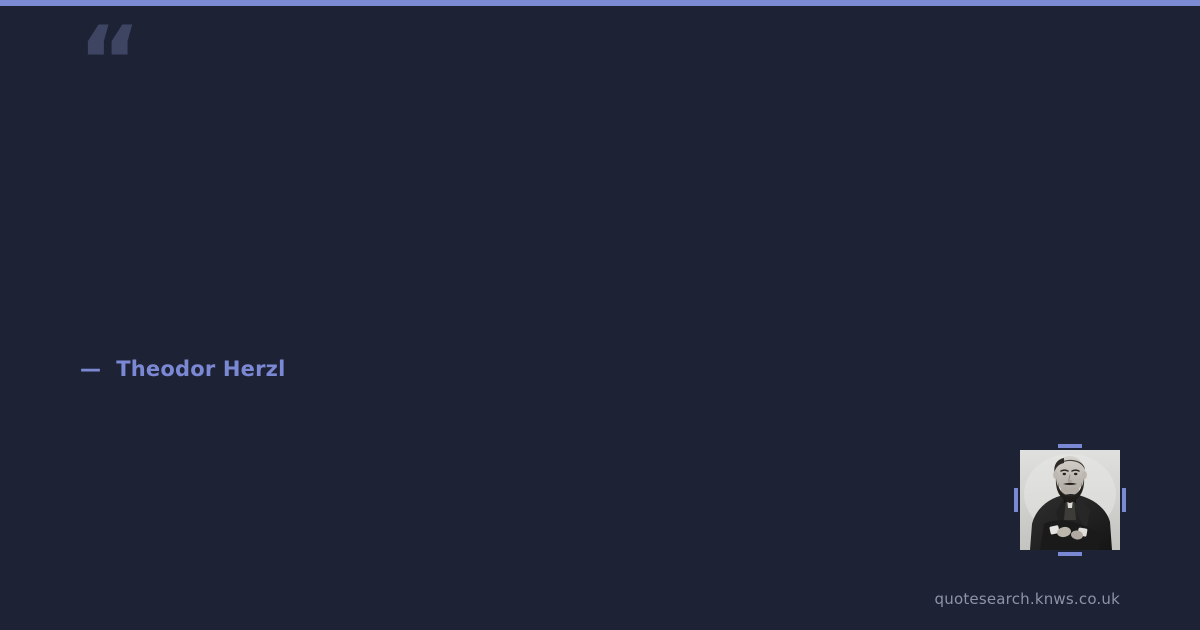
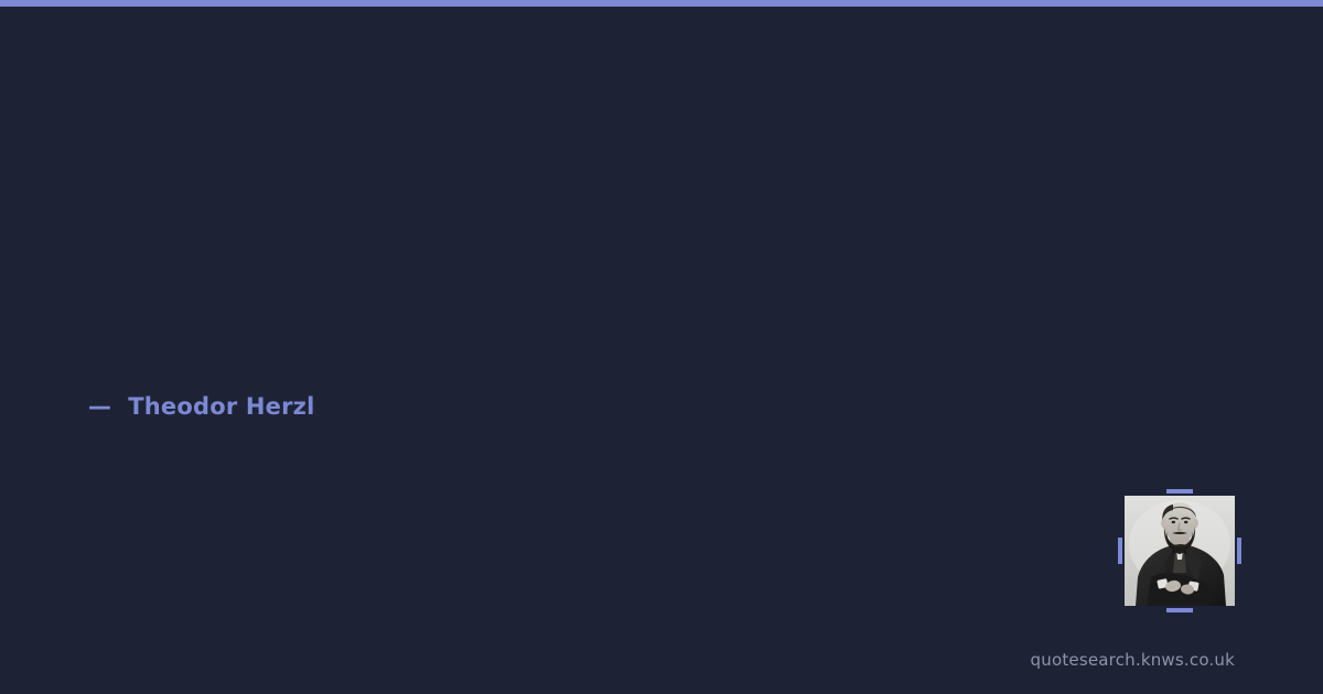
- “
  — Theodor Herzl
  quotesearch.knws.co.uk
